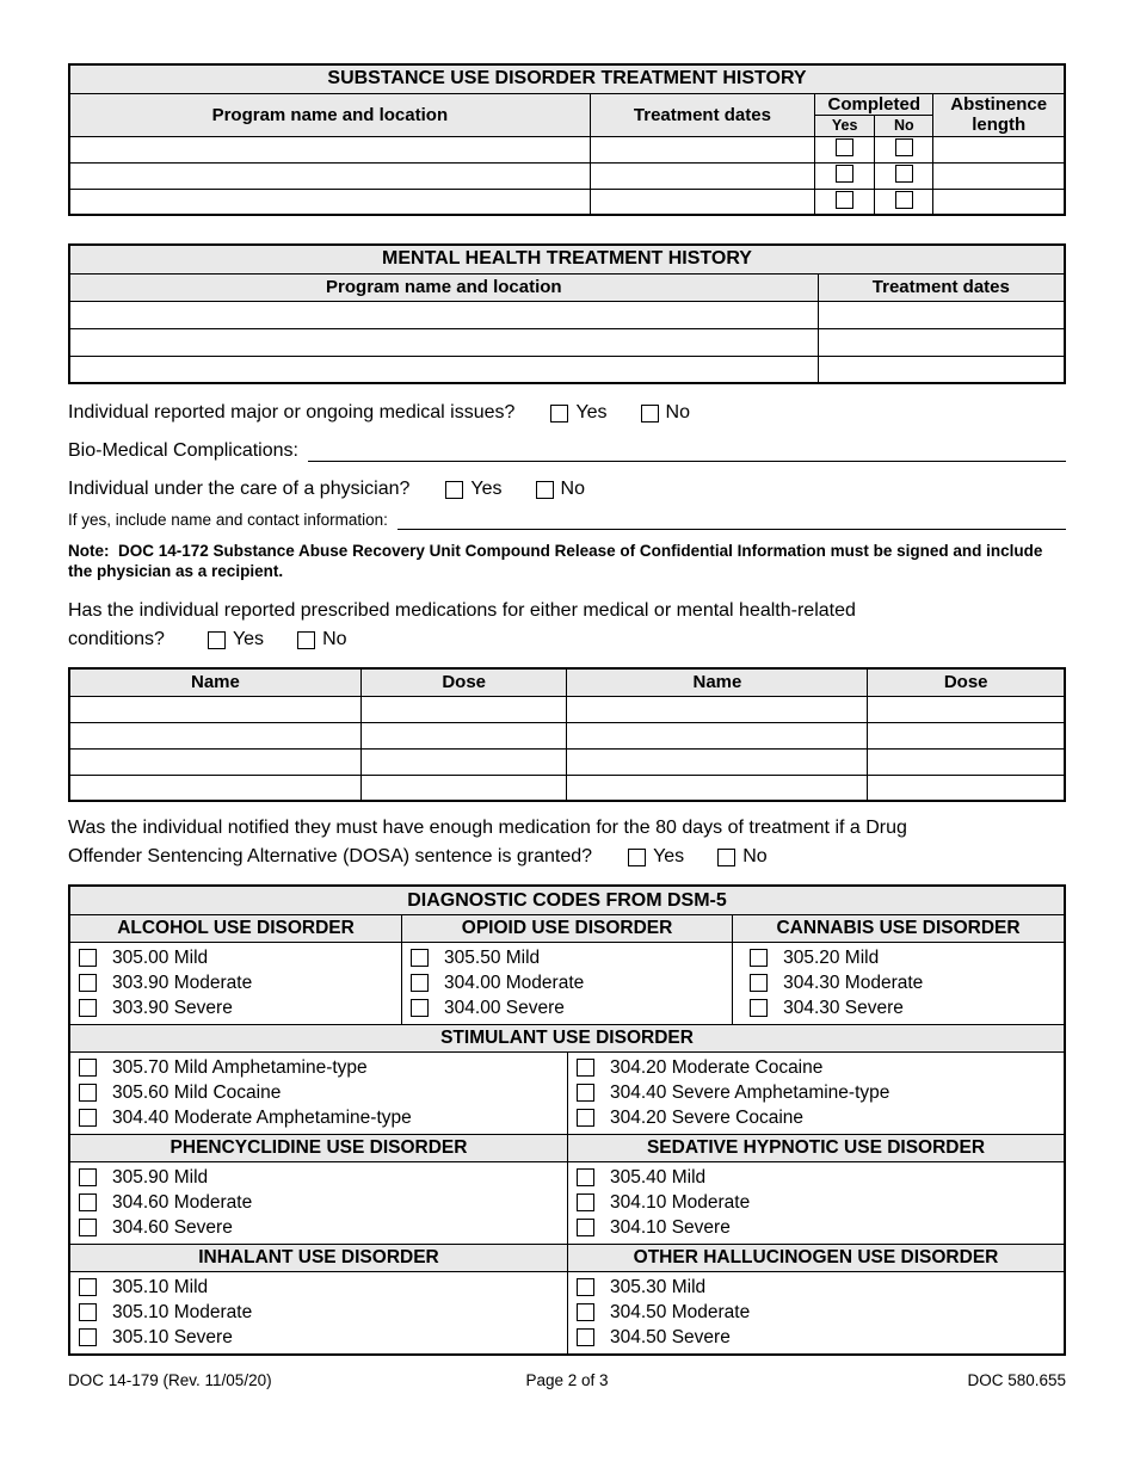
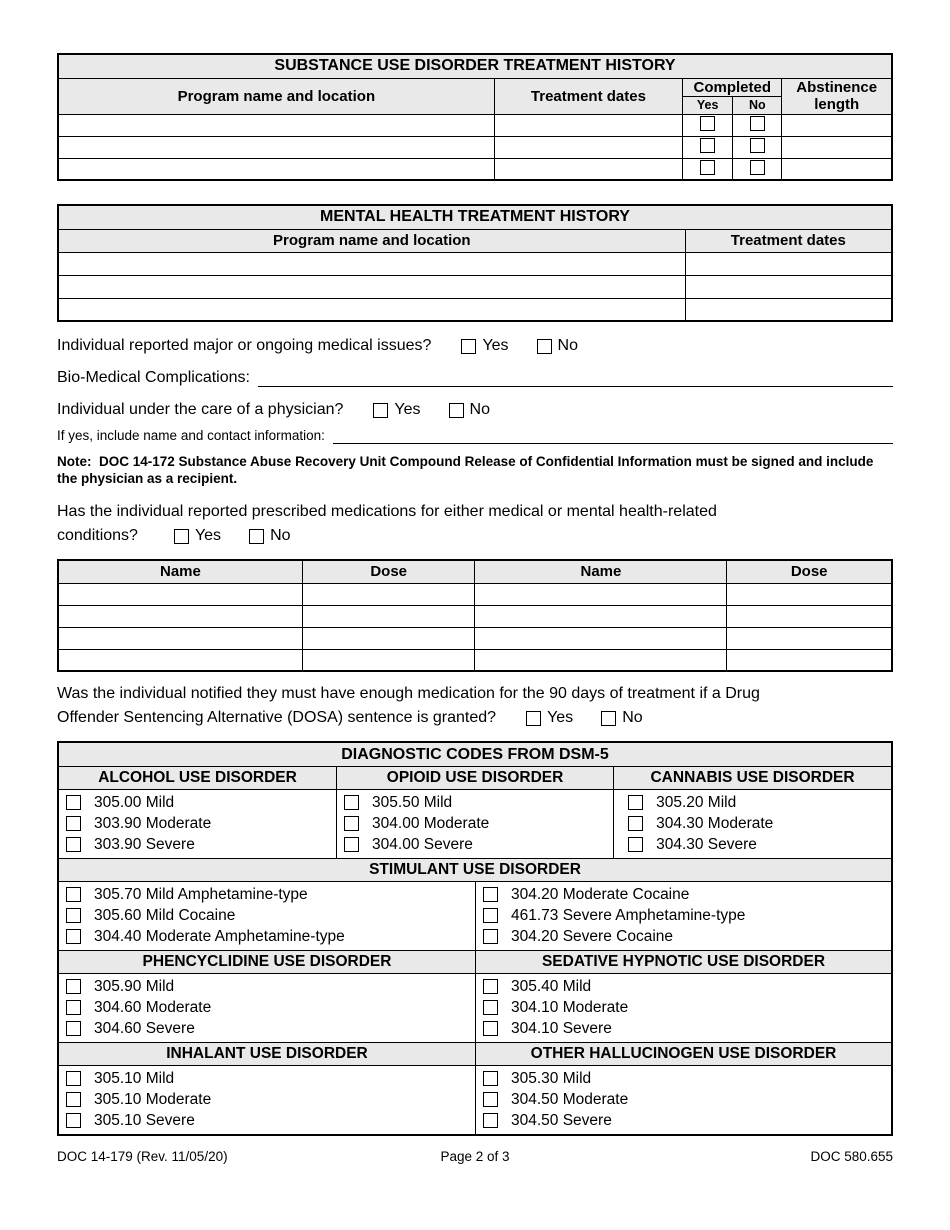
  SUBSTANCE USE DISORDER TREATMENT HISTORY
  Program name and location	Treatment dates	Completed	Abstinence length
  Yes	No
  MENTAL HEALTH TREATMENT HISTORY
  Program name and location	Treatment dates
  Individual reported major or ongoing medical issues?
  Yes
  No
  Bio-Medical Complications:
  Individual under the care of a physician?
  Yes
  No
  If yes, include name and contact information:
  Note: DOC 14-172 Substance Abuse Recovery Unit Compound Release of Confidential Information must be signed and include the physician as a recipient.
  Has the individual reported prescribed medications for either medical or mental health-related
  conditions?
  Yes
  No
  Name	Dose	Name	Dose
- Was the individual notified they must have enough medication for the 80 days of treatment if a Drug
+ Was the individual notified they must have enough medication for the 90 days of treatment if a Drug
  Offender Sentencing Alternative (DOSA) sentence is granted?
  Yes
  No
  DIAGNOSTIC CODES FROM DSM-5
  ALCOHOL USE DISORDER
  OPIOID USE DISORDER
  CANNABIS USE DISORDER
  305.00 Mild
  303.90 Moderate
  303.90 Severe
  305.50 Mild
  304.00 Moderate
  304.00 Severe
  305.20 Mild
  304.30 Moderate
  304.30 Severe
  STIMULANT USE DISORDER
  305.70 Mild Amphetamine-type
  305.60 Mild Cocaine
  304.40 Moderate Amphetamine-type
  304.20 Moderate Cocaine
- 304.40 Severe Amphetamine-type
+ 461.73 Severe Amphetamine-type
  304.20 Severe Cocaine
  PHENCYCLIDINE USE DISORDER
  SEDATIVE HYPNOTIC USE DISORDER
  305.90 Mild
  304.60 Moderate
  304.60 Severe
  305.40 Mild
  304.10 Moderate
  304.10 Severe
  INHALANT USE DISORDER
  OTHER HALLUCINOGEN USE DISORDER
  305.10 Mild
  305.10 Moderate
  305.10 Severe
  305.30 Mild
  304.50 Moderate
  304.50 Severe
  DOC 14-179 (Rev. 11/05/20)
  Page 2 of 3
  DOC 580.655
